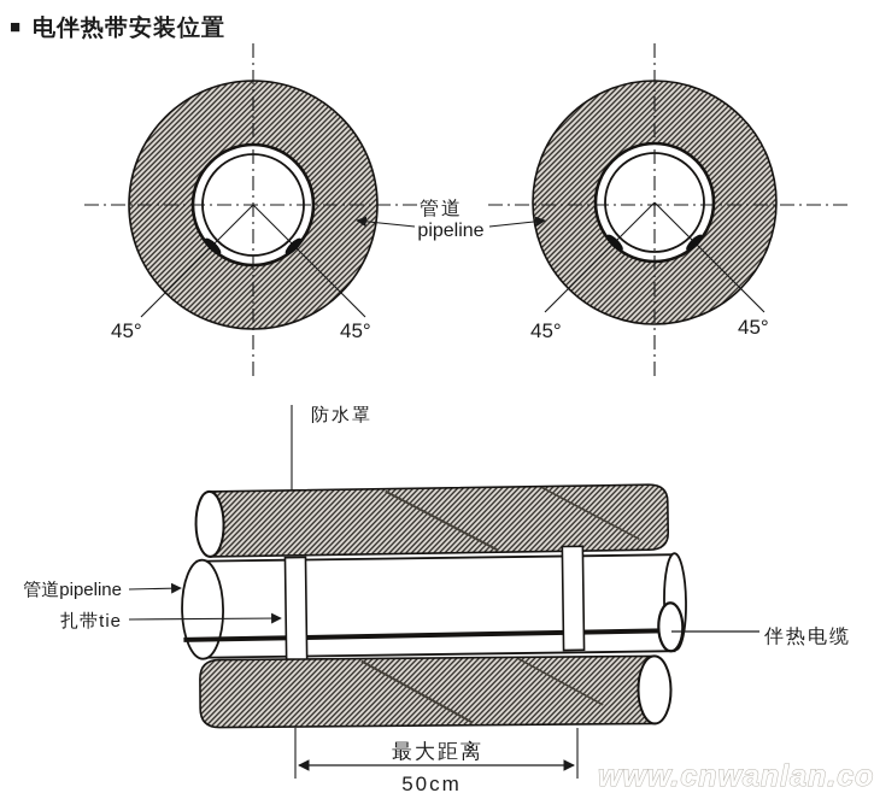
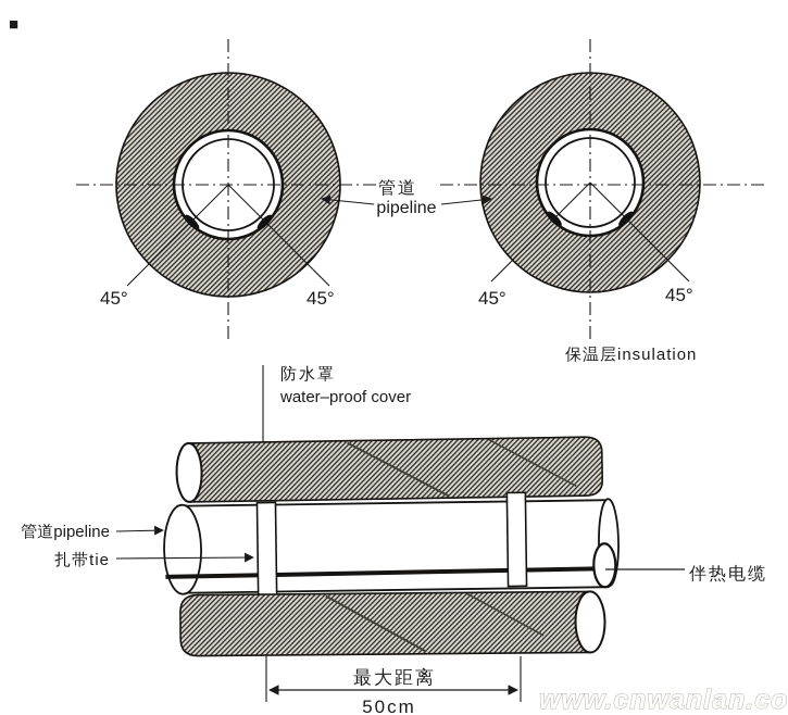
  ■
- 电伴热带安装位置
  45°
  45°
  45°
  45°
  管道
  pipeline
+ 保温层insulation
  防水罩
+ water–proof cover
  管道pipeline
  扎带tie
  伴热电缆
  最大距离
  50cm
  www.cnwanlan.co
